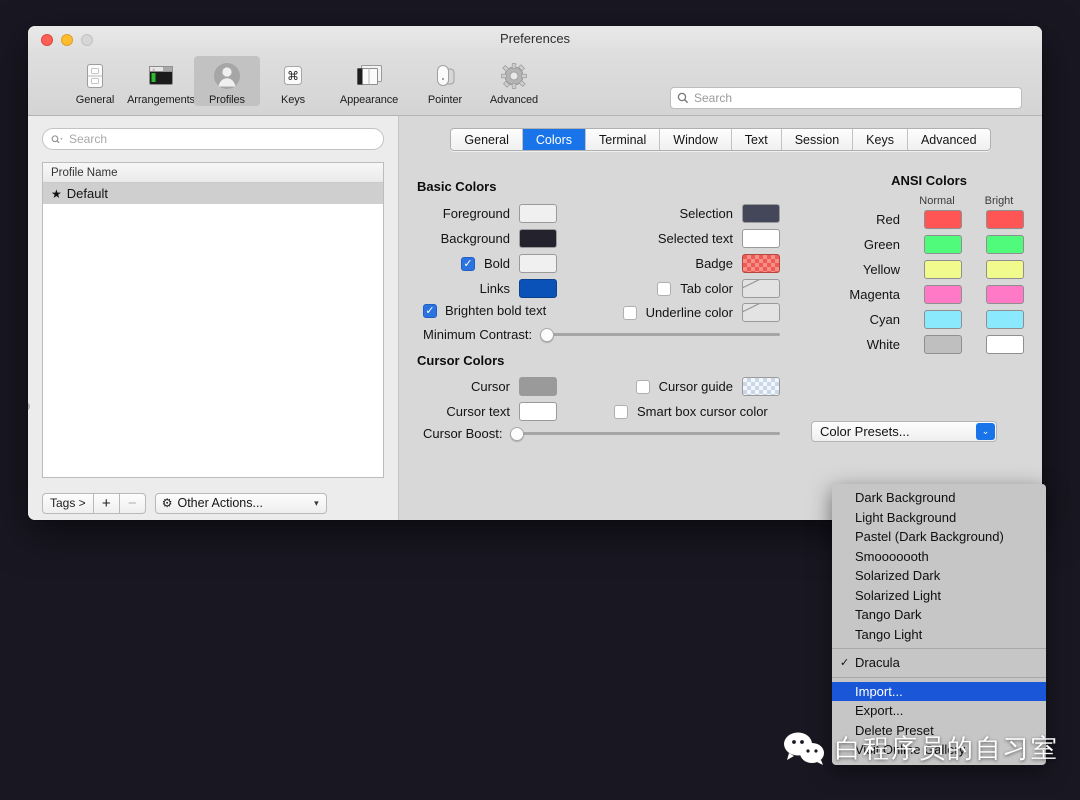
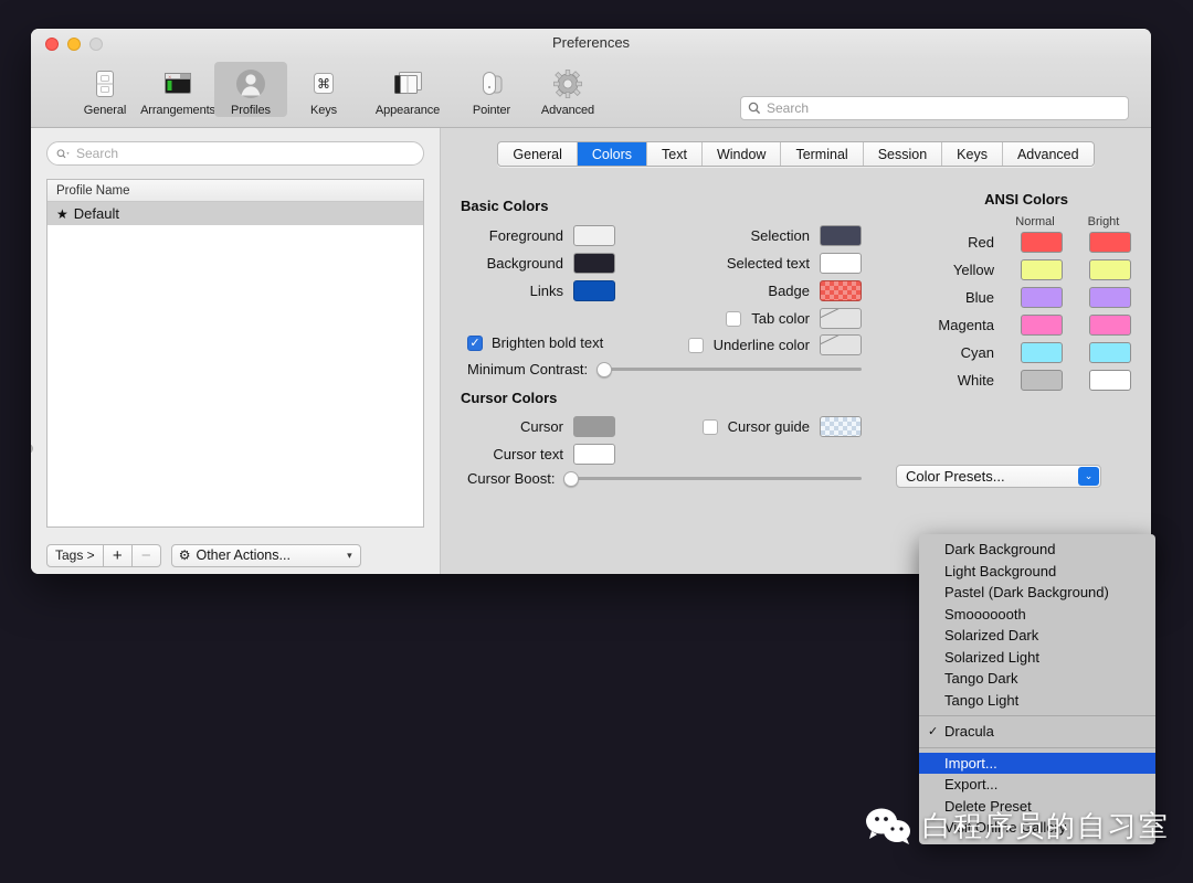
  Preferences
  General
  Arrangements
  Profiles
  ⌘
  Keys
  Appearance
  Pointer
  Advanced
  Search
  Search
  Profile Name
  ★
  Default
  Tags >
  +
  −
  ⚙
  Other Actions...
  ▾
  General
  Colors
- Terminal
+ Text
  Window
- Text
+ Terminal
  Session
  Keys
  Advanced
  Basic Colors
  Foreground
  Background
- Bold
  Links
  Selection
  Selected text
  Badge
  Tab color
  Brighten bold text
  Underline color
  Minimum Contrast:
  Cursor Colors
  Cursor
  Cursor text
  Cursor guide
- Smart box cursor color
  Cursor Boost:
  ANSI Colors
  Normal
  Bright
  Red
- Green
  Yellow
+ Blue
  Magenta
  Cyan
  White
  Color Presets...
  ⌄
  Dark Background
  Light Background
  Pastel (Dark Background)
  Smooooooth
  Solarized Dark
  Solarized Light
  Tango Dark
  Tango Light
  ✓
  Dracula
  Import...
  Export...
  Delete Preset
  Visit Online Gallery
  白程序员的自习室
